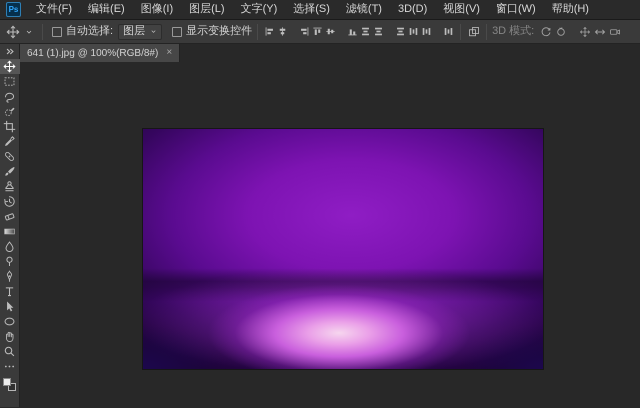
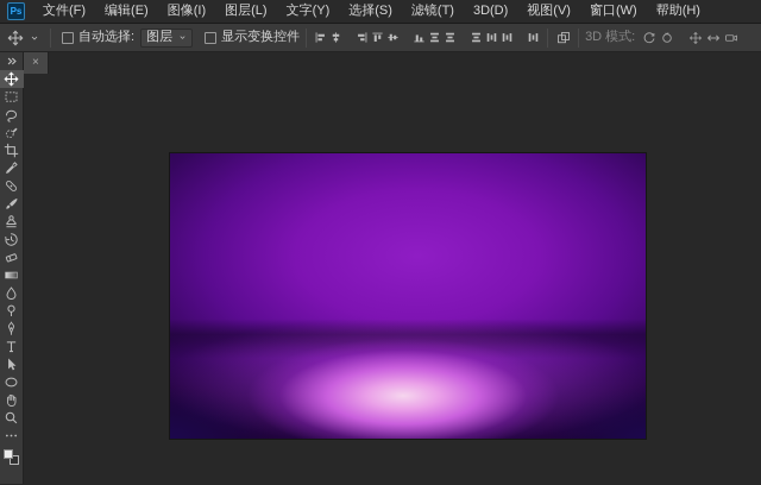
  Ps
  文件(F)
  编辑(E)
  图像(I)
  图层(L)
  文字(Y)
  选择(S)
  滤镜(T)
  3D(D)
  视图(V)
  窗口(W)
  帮助(H)
  自动选择:
  图层
  显示变换控件
  3D 模式:
- 641 (1).jpg @ 100%(RGB/8#)
  ×
